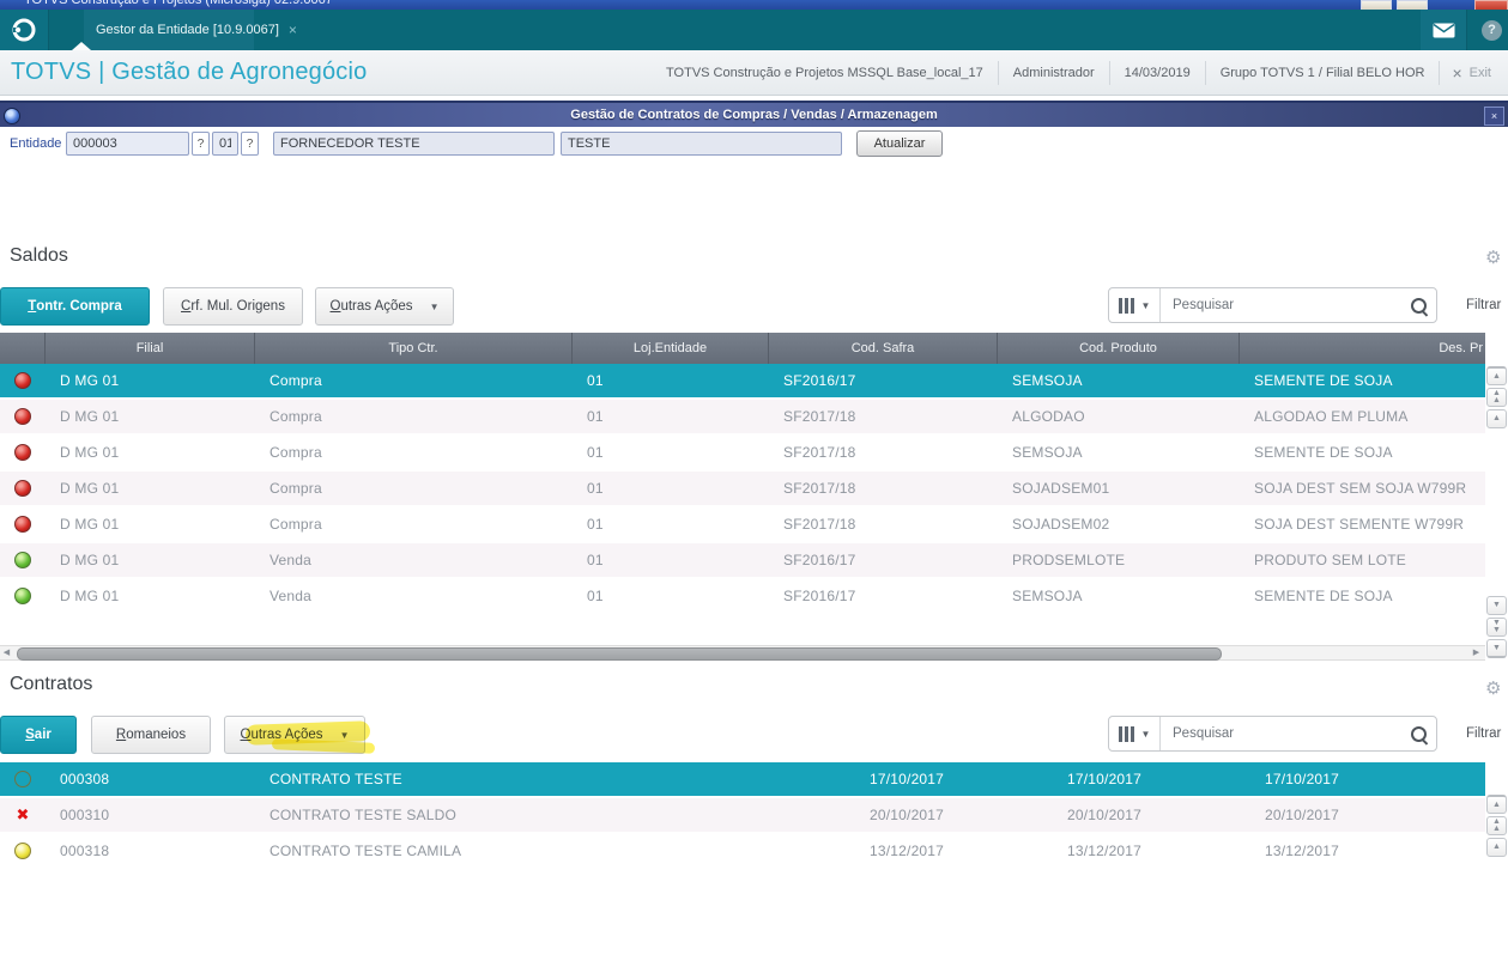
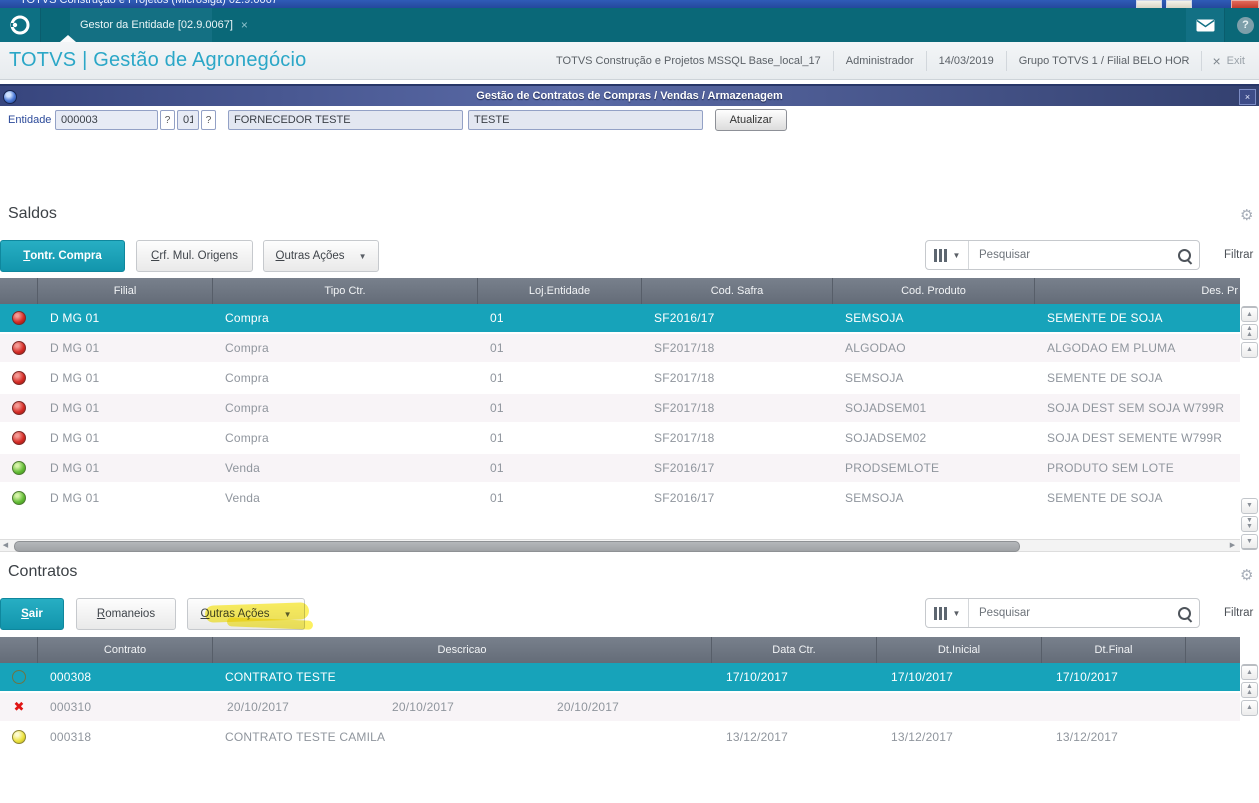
  TOTVS Construção e Projetos (Microsiga) 02.9.0067
- Gestor da Entidade [10.9.0067]
+ Gestor da Entidade [02.9.0067]
  ×
  ?
  TOTVS | Gestão de Agronegócio
  TOTVS Construção e Projetos MSSQL Base_local_17
  Administrador
  14/03/2019
  Grupo TOTVS 1 / Filial BELO HOR
  ×
  Exit
  Gestão de Contratos de Compras / Vendas / Armazenagem
  ×
  Entidade
  000003
  ?
  01
  ?
  FORNECEDOR TESTE
  TESTE
  Atualizar
  Saldos
  ⚙
  T
  ontr. Compra
  C
  rf. Mul. Origens
  O
  utras Ações
  ▼
  ▼
  Pesquisar
  Filtrar
  Filial
  Tipo Ctr.
  Loj.Entidade
  Cod. Safra
  Cod. Produto
  Des. Pr
  D MG 01
  Compra
  01
  SF2016/17
  SEMSOJA
  SEMENTE DE SOJA
  D MG 01
  Compra
  01
  SF2017/18
  ALGODAO
  ALGODAO EM PLUMA
  D MG 01
  Compra
  01
  SF2017/18
  SEMSOJA
  SEMENTE DE SOJA
  D MG 01
  Compra
  01
  SF2017/18
  SOJADSEM01
  SOJA DEST SEM SOJA W799R
  D MG 01
  Compra
  01
  SF2017/18
  SOJADSEM02
  SOJA DEST SEMENTE W799R
  D MG 01
  Venda
  01
  SF2016/17
  PRODSEMLOTE
  PRODUTO SEM LOTE
  D MG 01
  Venda
  01
  SF2016/17
  SEMSOJA
  SEMENTE DE SOJA
  Contratos
  ⚙
  S
  air
  R
  omaneios
  O
  utras Ações
  ▼
  ▼
  Pesquisar
  Filtrar
+ Contrato
+ Descricao
+ Data Ctr.
+ Dt.Inicial
+ Dt.Final
  000308
  CONTRATO TESTE
  17/10/2017
  17/10/2017
  17/10/2017
  000310
- CONTRATO TESTE SALDO
  20/10/2017
  20/10/2017
  20/10/2017
  000318
  CONTRATO TESTE CAMILA
  13/12/2017
  13/12/2017
  13/12/2017
